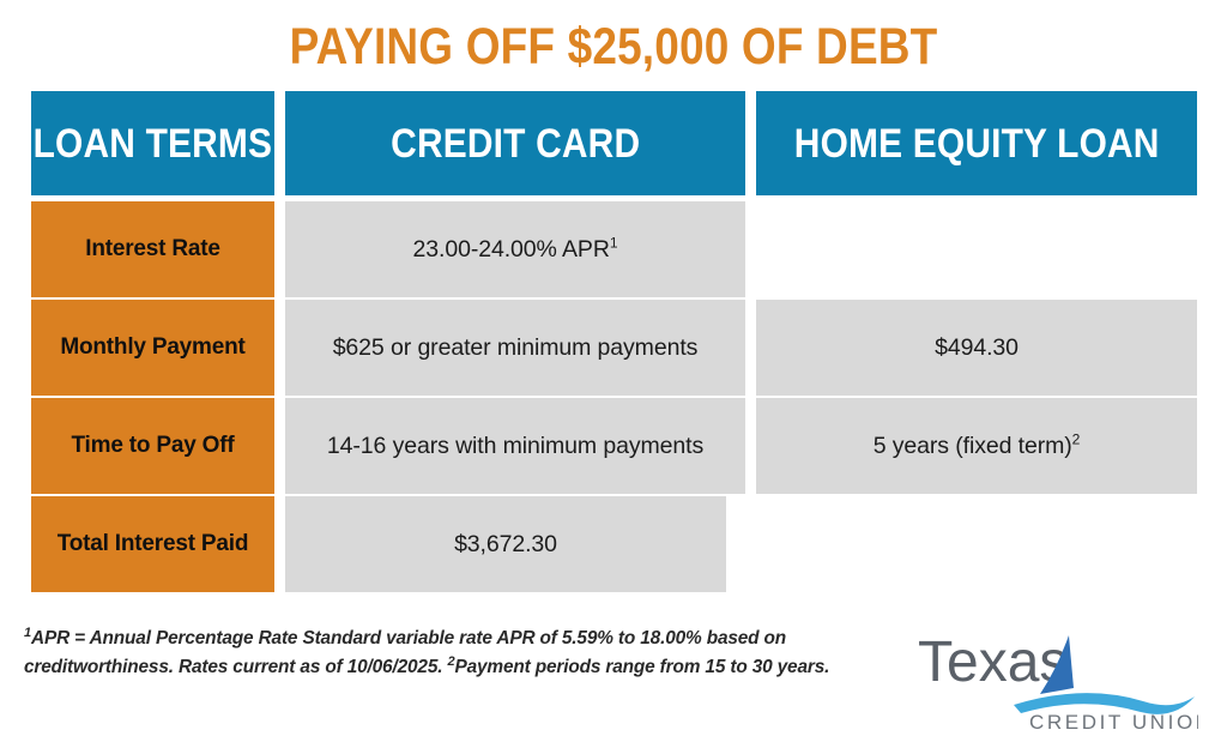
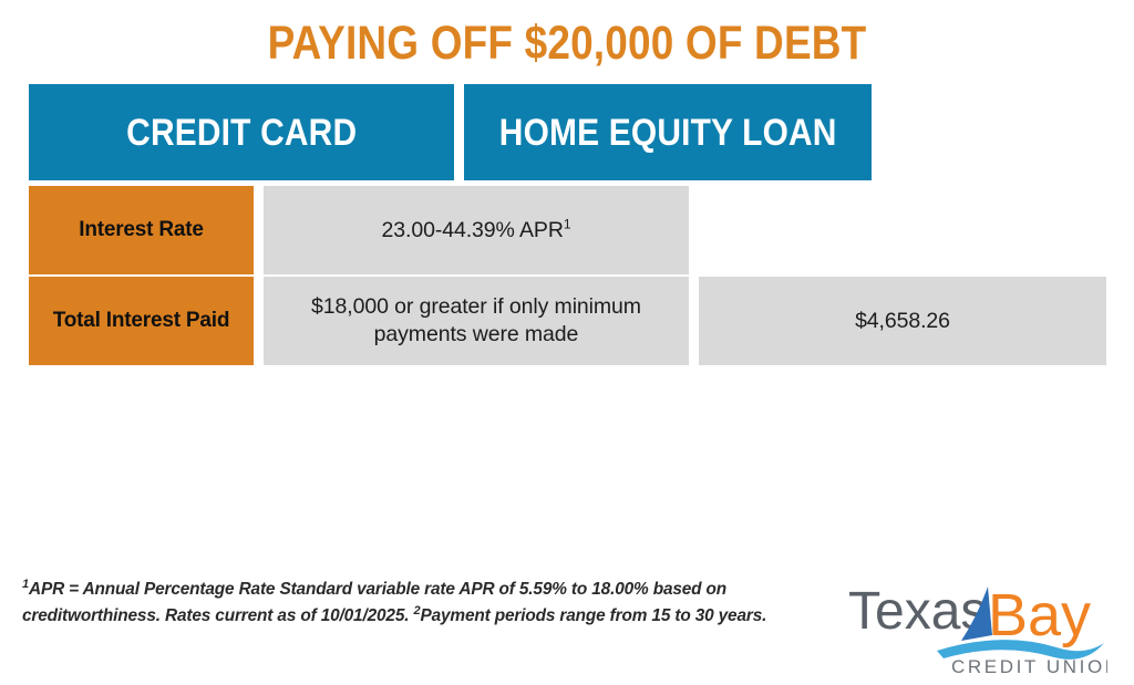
- PAYING OFF $25,000 OF DEBT
+ PAYING OFF $20,000 OF DEBT
- LOAN TERMS
  CREDIT CARD
  HOME EQUITY LOAN
  Interest Rate
- 23.00-24.00% APR1
+ 23.00-44.39% APR1
- Monthly Payment
- $625 or greater minimum payments
- $494.30
- Time to Pay Off
- 14-16 years with minimum payments
- 5 years (fixed term)2
  Total Interest Paid
+ $18,000 or greater if only minimum
+ payments were made
- $3,672.30
+ $4,658.26
- 1APR = Annual Percentage Rate Standard variable rate APR of 5.59% to 18.00% based on creditworthiness. Rates current as of 10/06/2025. 2Payment periods range from 15 to 30 years.
+ 1APR = Annual Percentage Rate Standard variable rate APR of 5.59% to 18.00% based on creditworthiness. Rates current as of 10/01/2025. 2Payment periods range from 15 to 30 years.
  Texas
+ Bay
  CREDIT UNIO
